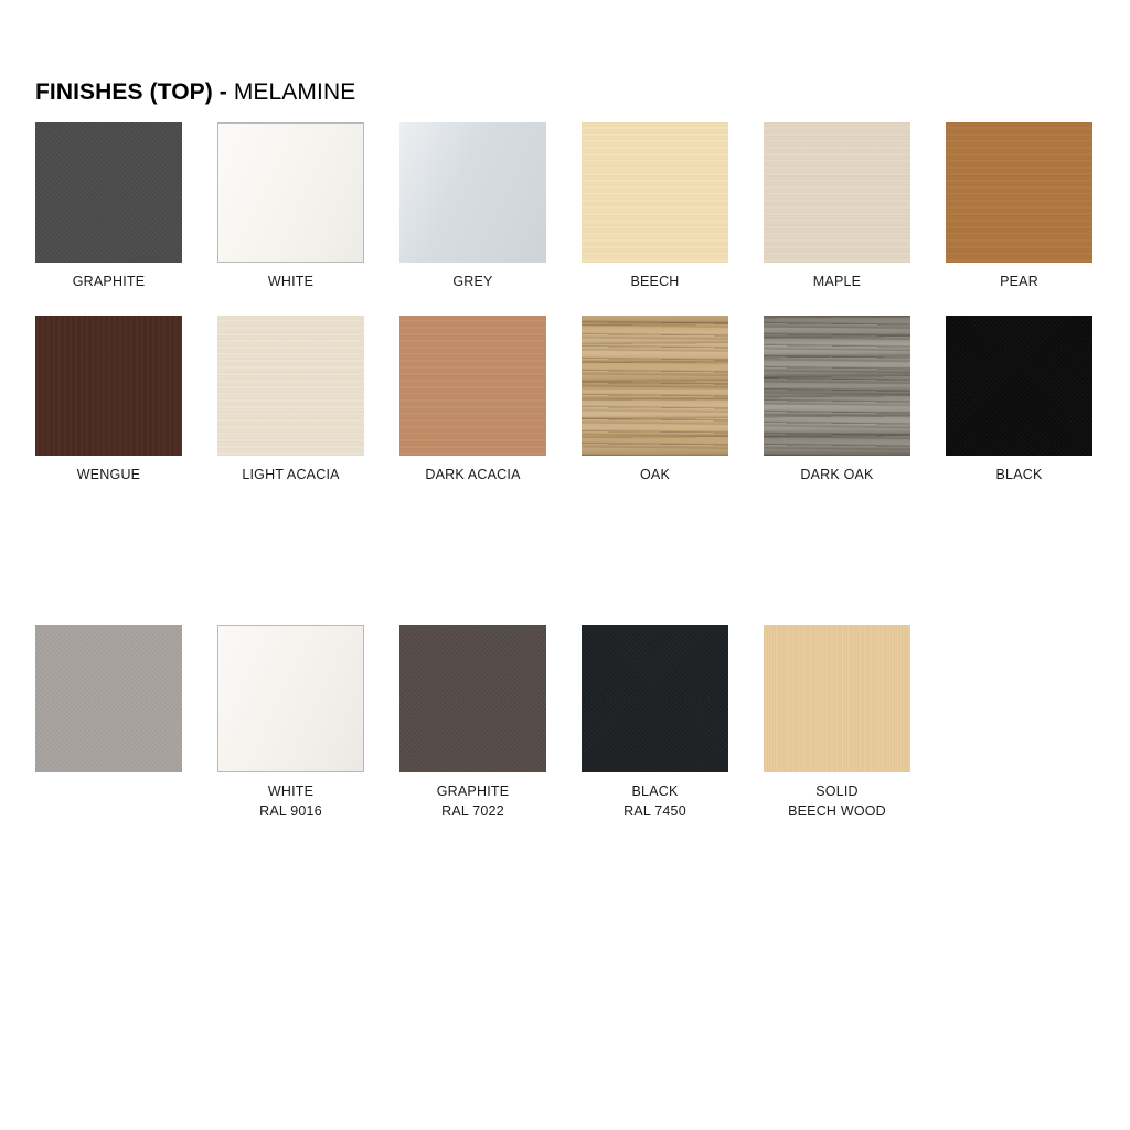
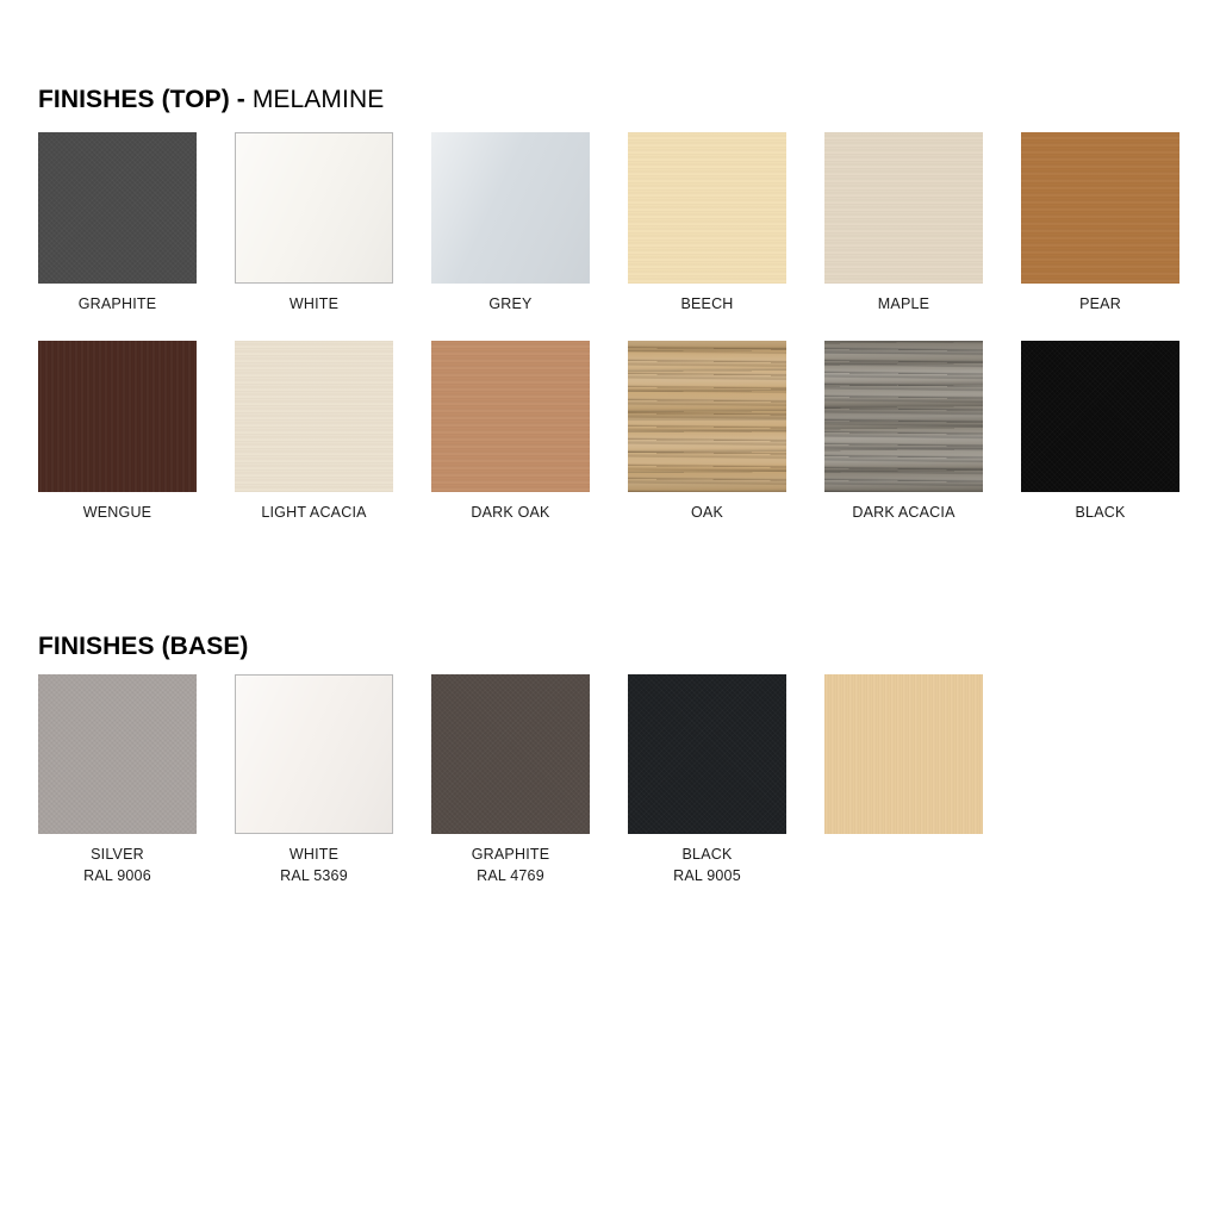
  FINISHES (TOP) - MELAMINE
  GRAPHITE
  WHITE
  GREY
  BEECH
  MAPLE
  PEAR
  WENGUE
  LIGHT ACACIA
- DARK ACACIA
+ DARK OAK
  OAK
- DARK OAK
+ DARK ACACIA
  BLACK
+ FINISHES (BASE)
+ SILVER
+ RAL 9006
  WHITE
- RAL 9016
+ RAL 5369
  GRAPHITE
- RAL 7022
+ RAL 4769
  BLACK
- RAL 7450
+ RAL 9005
- SOLID
- BEECH WOOD
